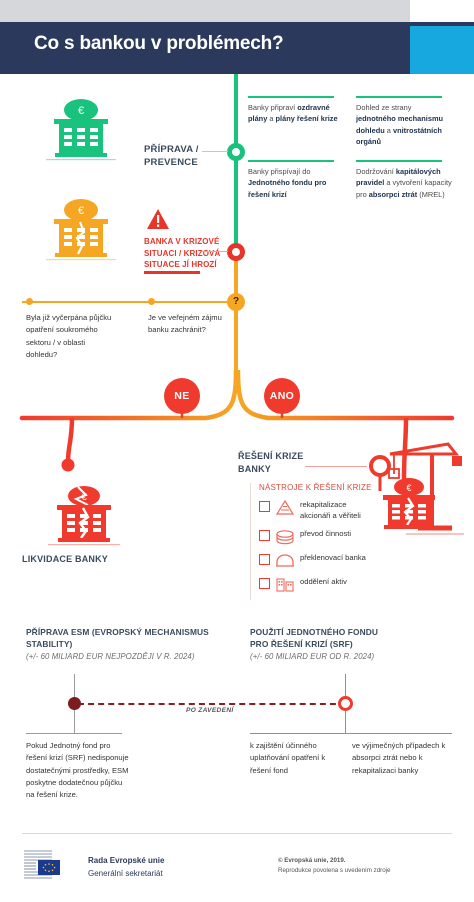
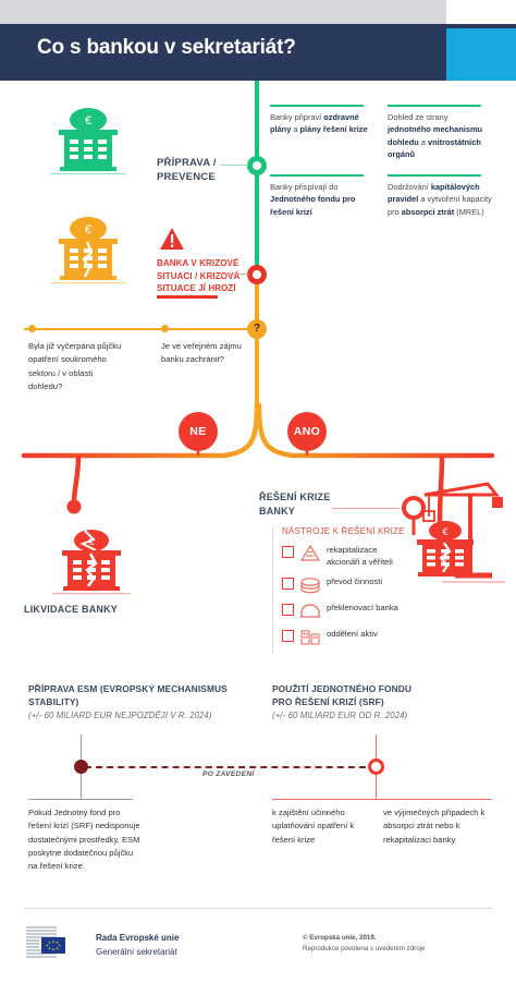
- Co s bankou v problémech?
+ Co s bankou v sekretariát?
  ?
  €
  PŘÍPRAVA /
  PREVENCE
  Banky připraví ozdravné plány a plány řešení krize
  Banky přispívají do Jednotného fondu pro řešení krizí
  Dohled ze strany jednotného mechanismu dohledu a vnitrostátních orgánů
  Dodržování kapitálových pravidel a vytvoření kapacity pro absorpci ztrát (MREL)
  €
  BANKA V KRIZOVÉ SITUACI / KRIZOVÁ SITUACE JÍ HROZÍ
  Byla již vyčerpána půjčku opatření soukromého sektoru / v oblasti dohledu?
  Je ve veřejném zájmu banku zachránit?
  NE
  ANO
  €
  LIKVIDACE BANKY
  ŘEŠENÍ KRIZE BANKY
  NÁSTROJE K ŘEŠENÍ KRIZE
  rekapitalizace akcionáři a věřiteli
  převod činnosti
  překlenovací banka
  oddělení aktiv
  €
  PŘÍPRAVA ESM (EVROPSKÝ MECHANISMUS STABILITY)
  (+/- 60 MILIARD EUR NEJPOZDĚJI V R. 2024)
  POUŽITÍ JEDNOTNÉHO FONDU PRO ŘEŠENÍ KRIZÍ (SRF)
  (+/- 60 MILIARD EUR OD R. 2024)
  Pokud Jednotný fond pro řešení krizí (SRF) nedisponuje dostatečnými prostředky, ESM poskytne dodatečnou půjčku na řešení krize.
- k zajištění účinného uplatňování opatření k řešení fond
+ k zajištění účinného uplatňování opatření k řešení krize
  ve výjimečných případech k absorpci ztrát nebo k rekapitalizaci banky
  Rada Evropské unie
  Generální sekretariát
